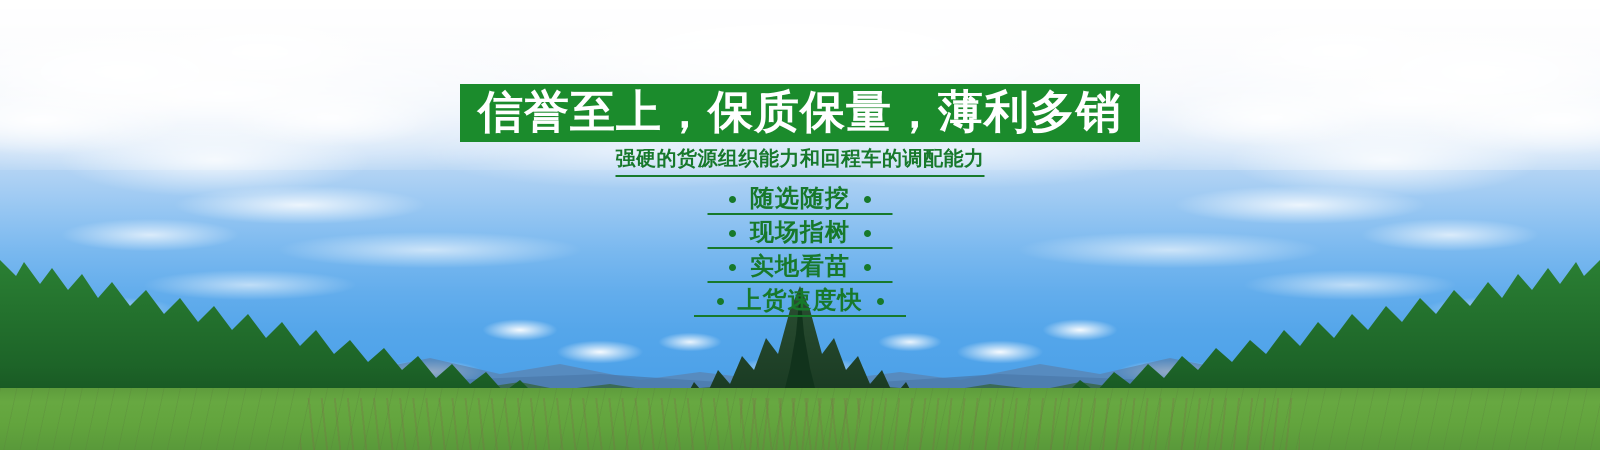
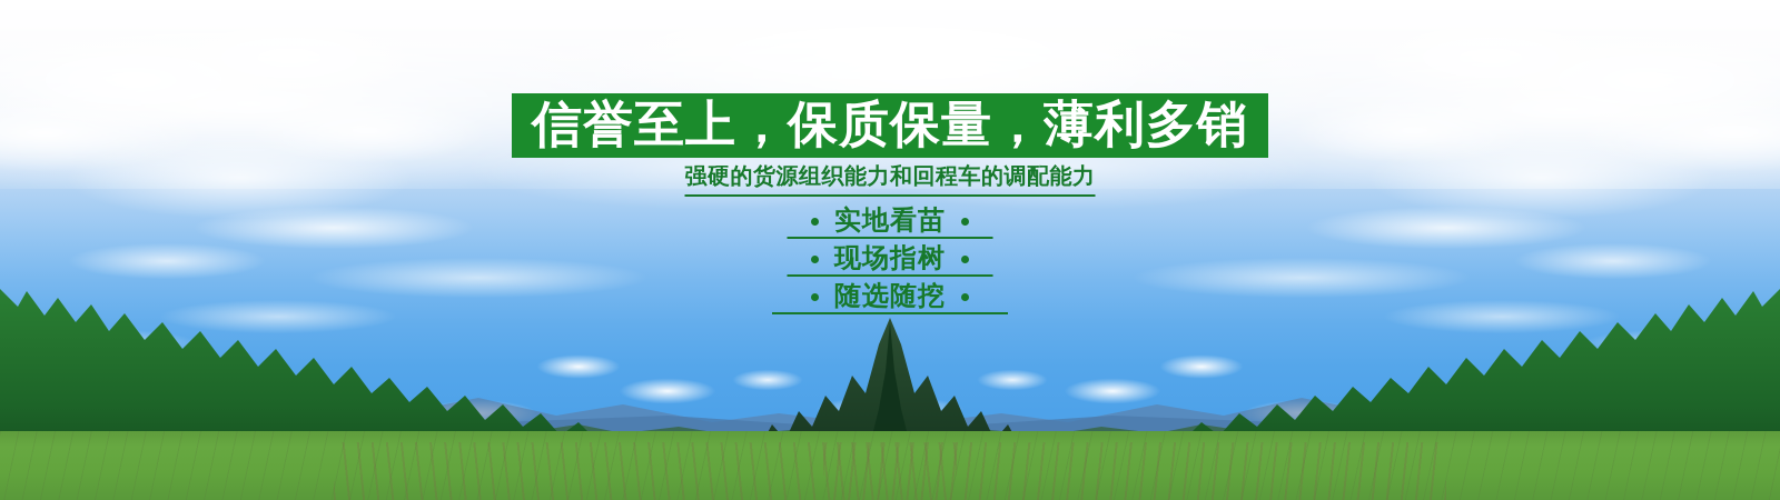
  信誉至上，保质保量，薄利多销
  强硬的货源组织能力和回程车的调配能力
- 随选随挖
+ 实地看苗
  现场指树
- 实地看苗
+ 随选随挖
- 上货速度快
